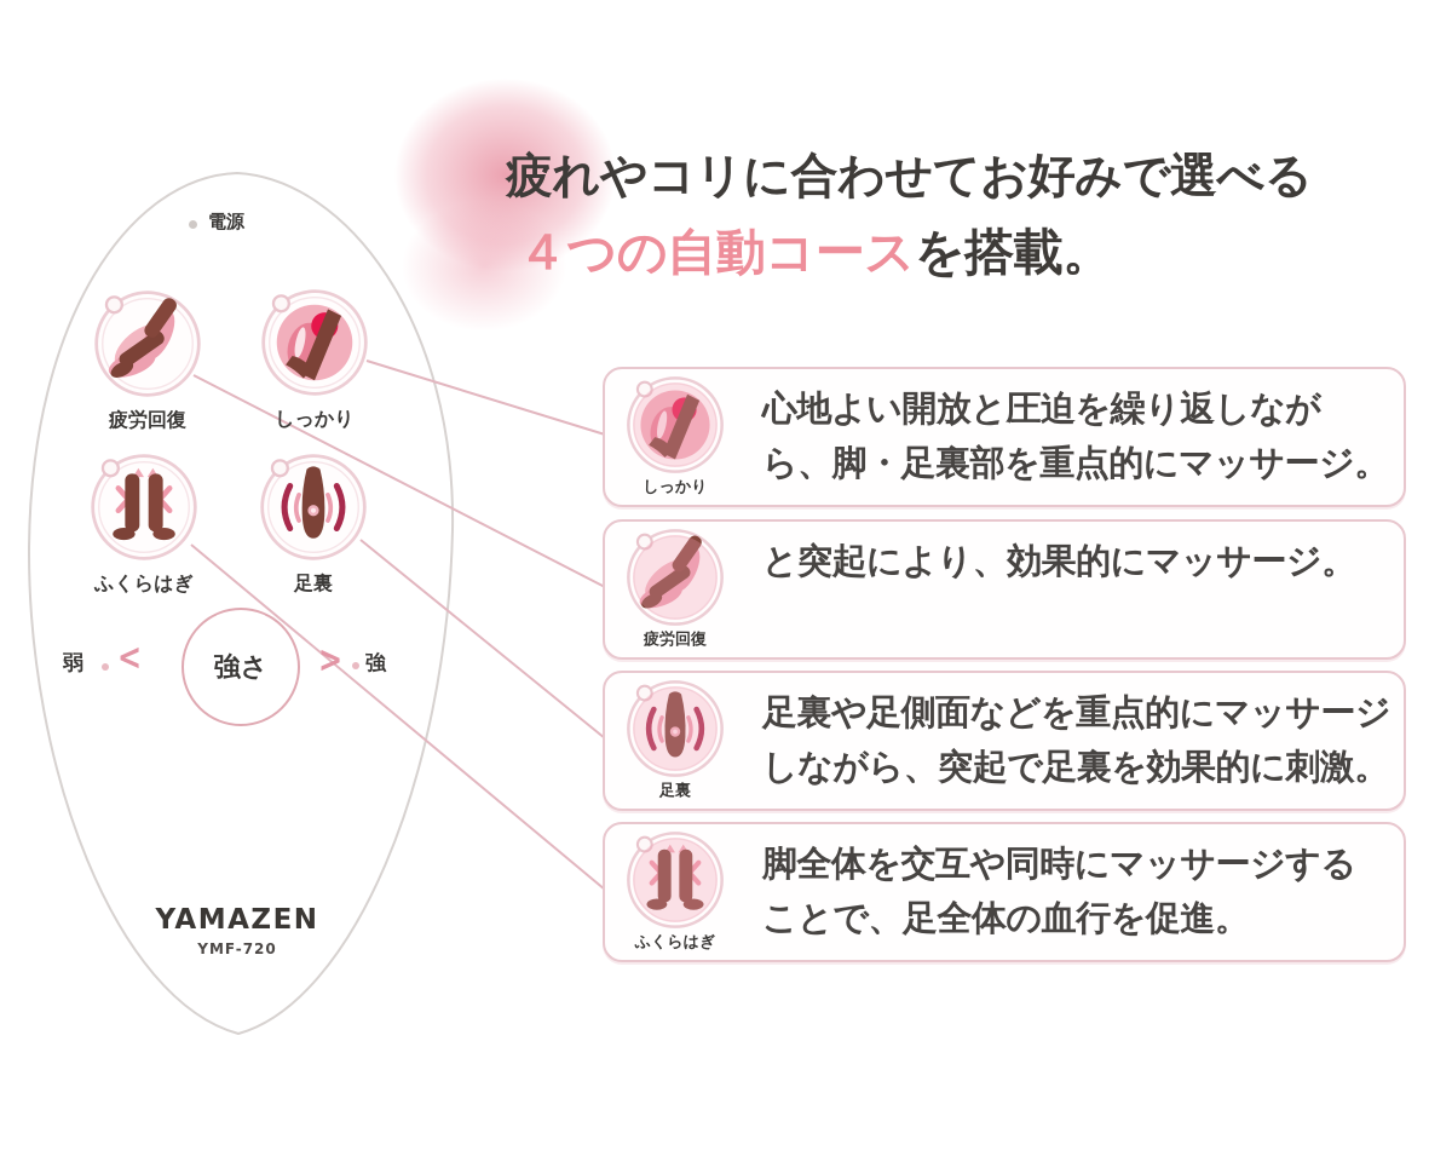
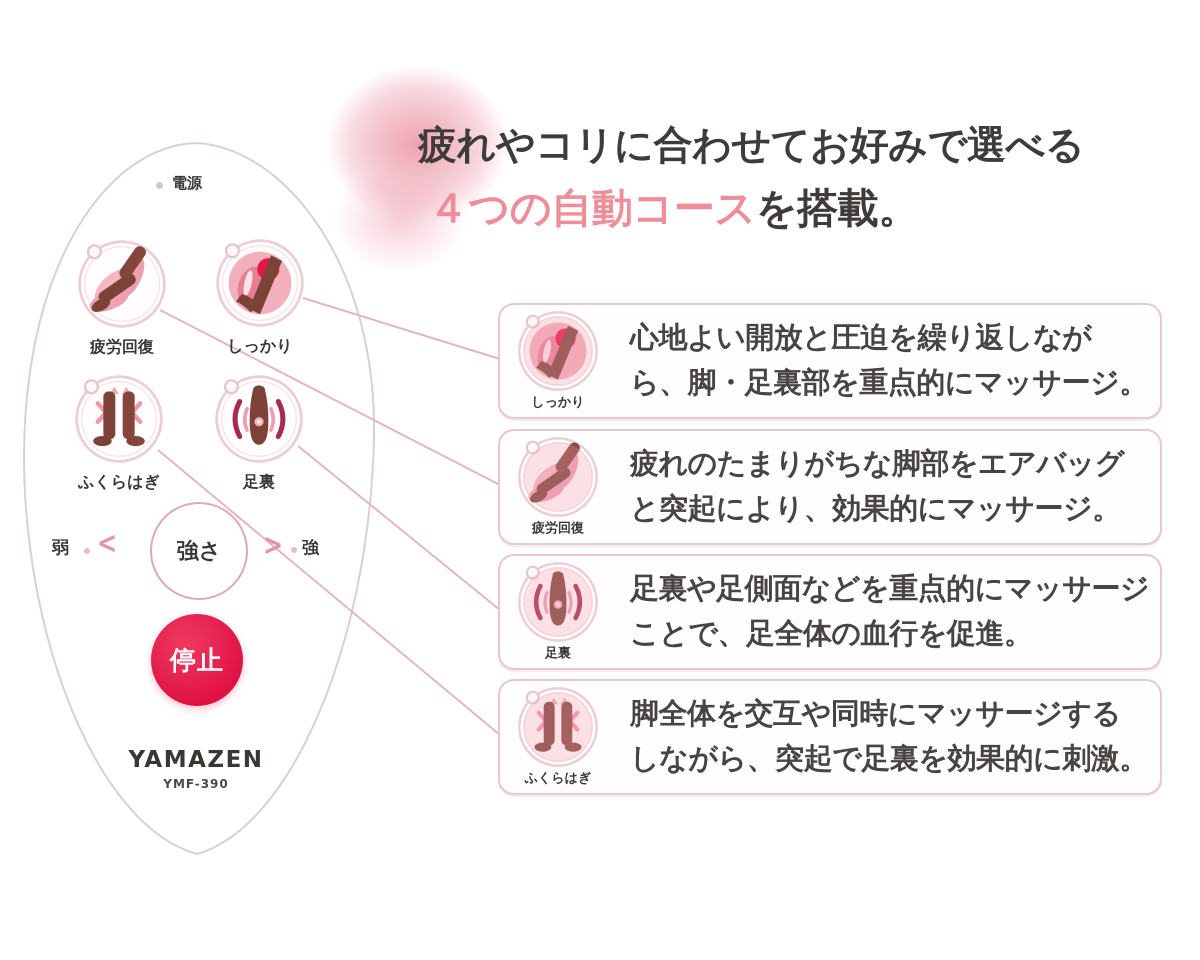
  疲れやコリに合わせてお好みで選べる
  ４つの自動コースを搭載。
  電源
  疲労回復
  しっかり
  ふくらはぎ
  足裏
  弱
  <
  強さ
  >
  強
+ 停止
  YAMAZEN
- YMF-720
+ YMF-390
  しっかり
  心地よい開放と圧迫を繰り返しなが
  ら、脚・足裏部を重点的にマッサージ。
  疲労回復
+ 疲れのたまりがちな脚部をエアバッグ
  と突起により、効果的にマッサージ。
  足裏
  足裏や足側面などを重点的にマッサージ
- しながら、突起で足裏を効果的に刺激。
+ ことで、足全体の血行を促進。
  ふくらはぎ
  脚全体を交互や同時にマッサージする
- ことで、足全体の血行を促進。
+ しながら、突起で足裏を効果的に刺激。
